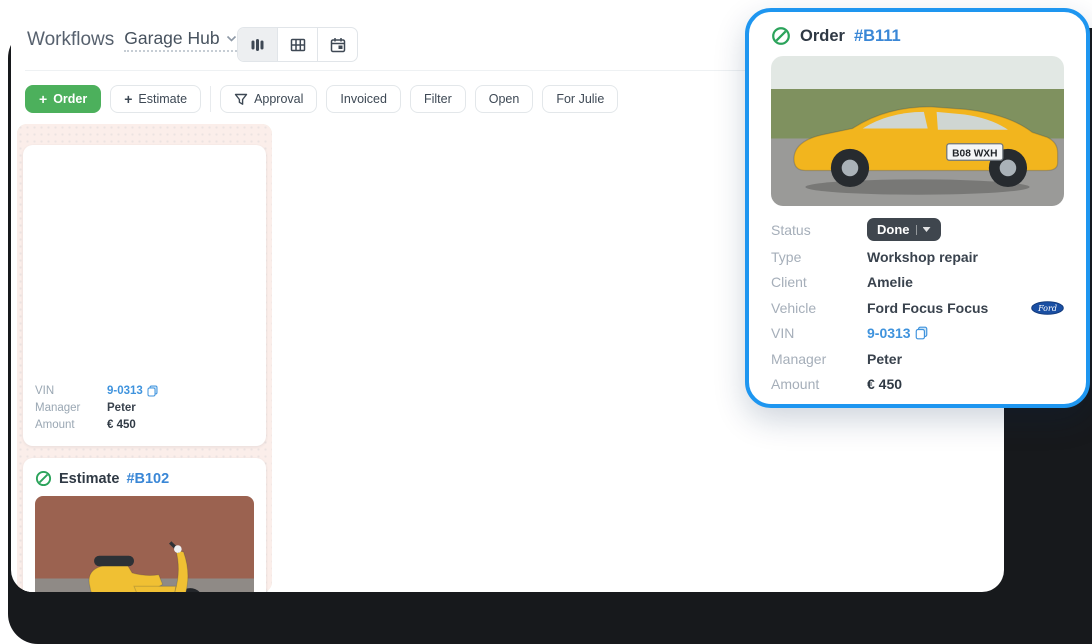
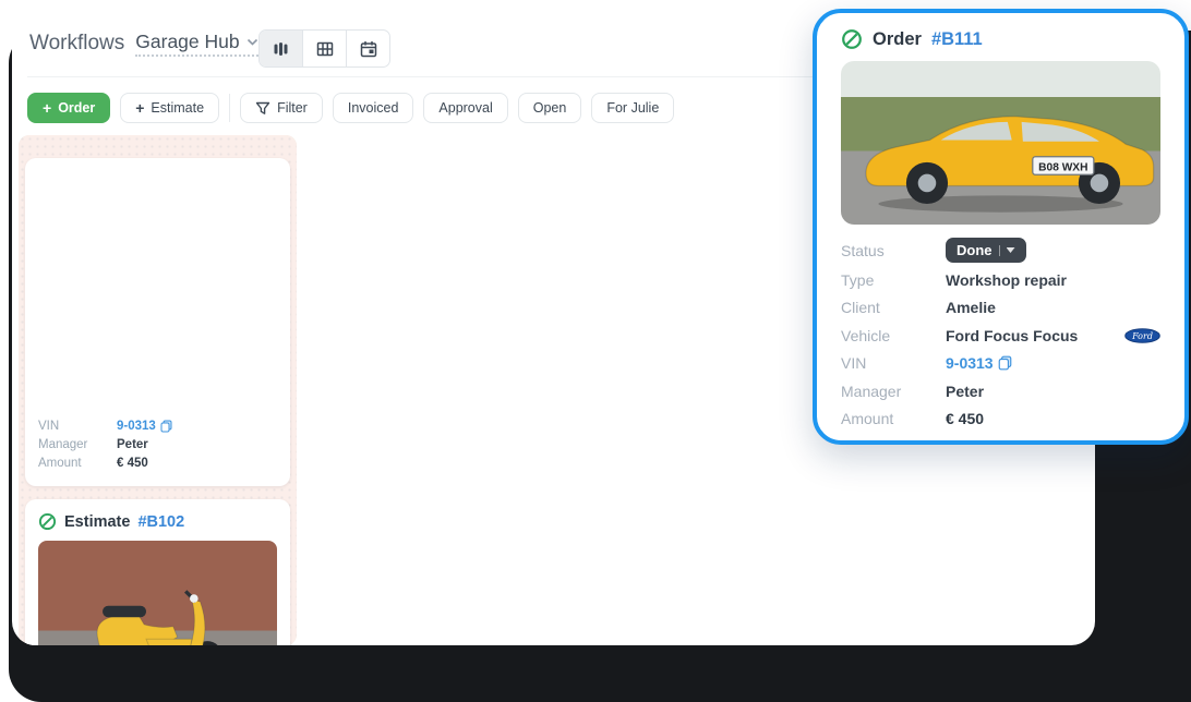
  Workflows
  Garage Hub
  +
  Order
  +
  Estimate
- Approval
+ Filter
  Invoiced
- Filter
+ Approval
  Open
  For Julie
  VIN
  9-0313
  Manager
  Peter
  Amount
  € 450
  Estimate
  #B102
  Order
  #B111
  B08 WXH
  Status
  Done
  Type
  Workshop repair
  Client
  Amelie
  Vehicle
  Ford Focus Focus
  Ford
  VIN
  9-0313
  Manager
  Peter
  Amount
  € 450
